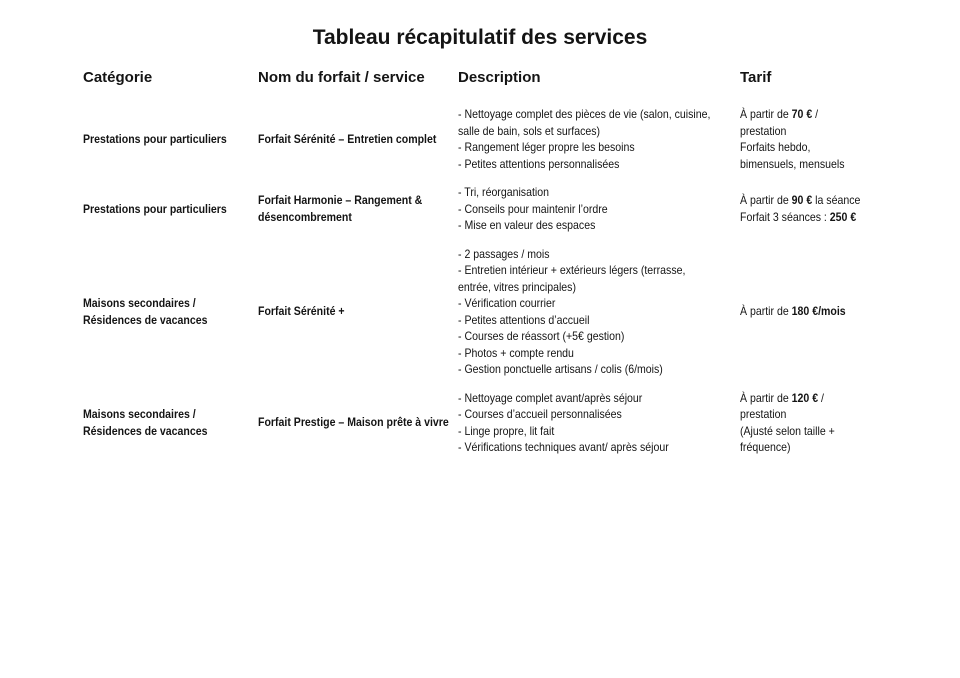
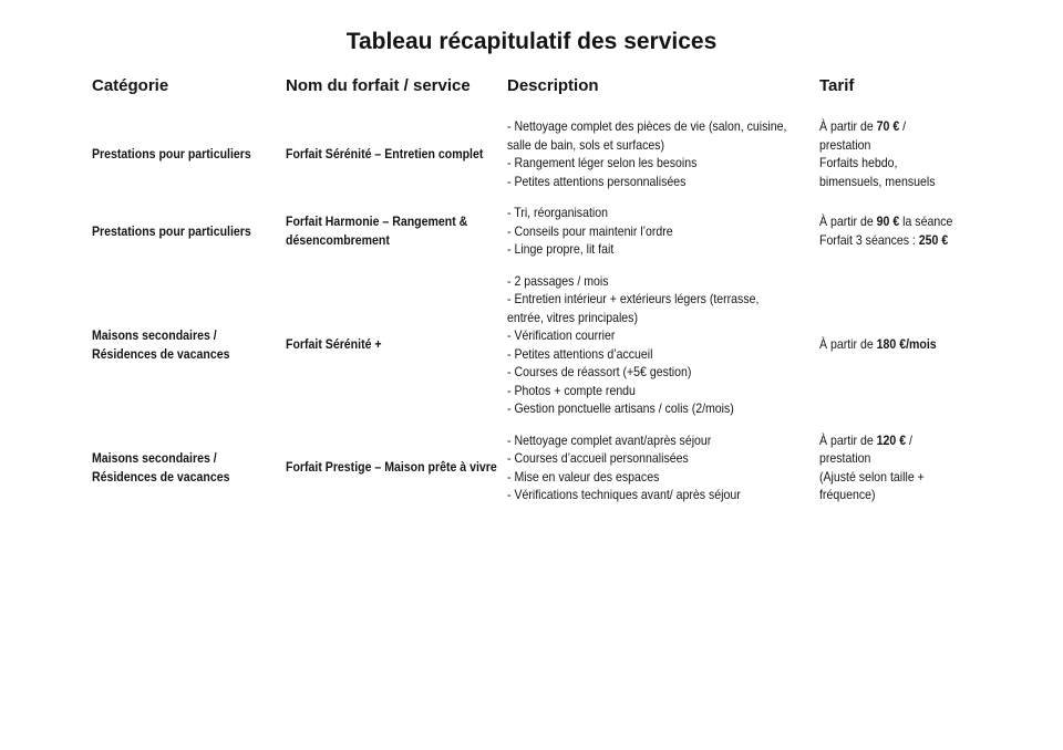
  Tableau récapitulatif des services
  Catégorie	Nom du forfait / service	Description	Tarif
- Prestations pour particuliers	Forfait Sérénité – Entretien complet	- Nettoyage complet des pièces de vie (salon, cuisine,salle de bain, sols et surfaces)- Rangement léger propre les besoins- Petites attentions personnalisées	À partir de 70 € /prestationForfaits hebdo,bimensuels, mensuels
+ Prestations pour particuliers	Forfait Sérénité – Entretien complet	- Nettoyage complet des pièces de vie (salon, cuisine,salle de bain, sols et surfaces)- Rangement léger selon les besoins- Petites attentions personnalisées	À partir de 70 € /prestationForfaits hebdo,bimensuels, mensuels
- Prestations pour particuliers	Forfait Harmonie – Rangement &désencombrement	- Tri, réorganisation- Conseils pour maintenir l’ordre- Mise en valeur des espaces	À partir de 90 € la séanceForfait 3 séances : 250 €
+ Prestations pour particuliers	Forfait Harmonie – Rangement &désencombrement	- Tri, réorganisation- Conseils pour maintenir l’ordre- Linge propre, lit fait	À partir de 90 € la séanceForfait 3 séances : 250 €
- Maisons secondaires /Résidences de vacances	Forfait Sérénité +	- 2 passages / mois- Entretien intérieur + extérieurs légers (terrasse,entrée, vitres principales)- Vérification courrier- Petites attentions d’accueil- Courses de réassort (+5€ gestion)- Photos + compte rendu- Gestion ponctuelle artisans / colis (6/mois)	À partir de 180 €/mois
+ Maisons secondaires /Résidences de vacances	Forfait Sérénité +	- 2 passages / mois- Entretien intérieur + extérieurs légers (terrasse,entrée, vitres principales)- Vérification courrier- Petites attentions d’accueil- Courses de réassort (+5€ gestion)- Photos + compte rendu- Gestion ponctuelle artisans / colis (2/mois)	À partir de 180 €/mois
- Maisons secondaires /Résidences de vacances	Forfait Prestige – Maison prête à vivre	- Nettoyage complet avant/après séjour- Courses d’accueil personnalisées- Linge propre, lit fait- Vérifications techniques avant/ après séjour	À partir de 120 € /prestation(Ajusté selon taille +fréquence)
+ Maisons secondaires /Résidences de vacances	Forfait Prestige – Maison prête à vivre	- Nettoyage complet avant/après séjour- Courses d’accueil personnalisées- Mise en valeur des espaces- Vérifications techniques avant/ après séjour	À partir de 120 € /prestation(Ajusté selon taille +fréquence)
